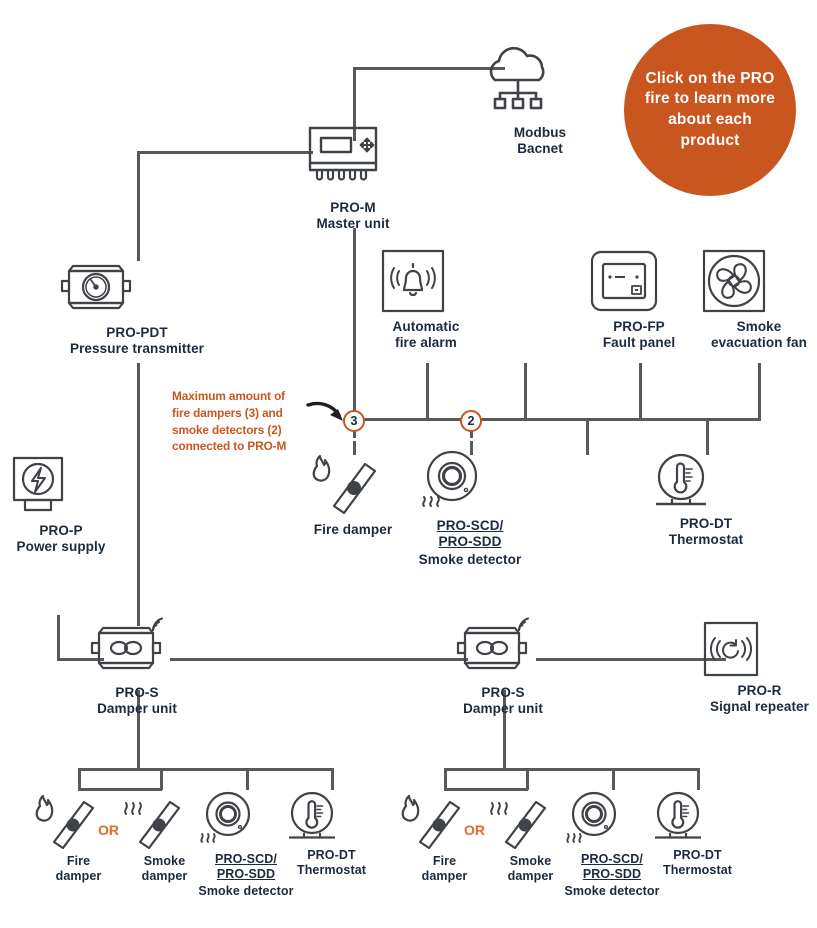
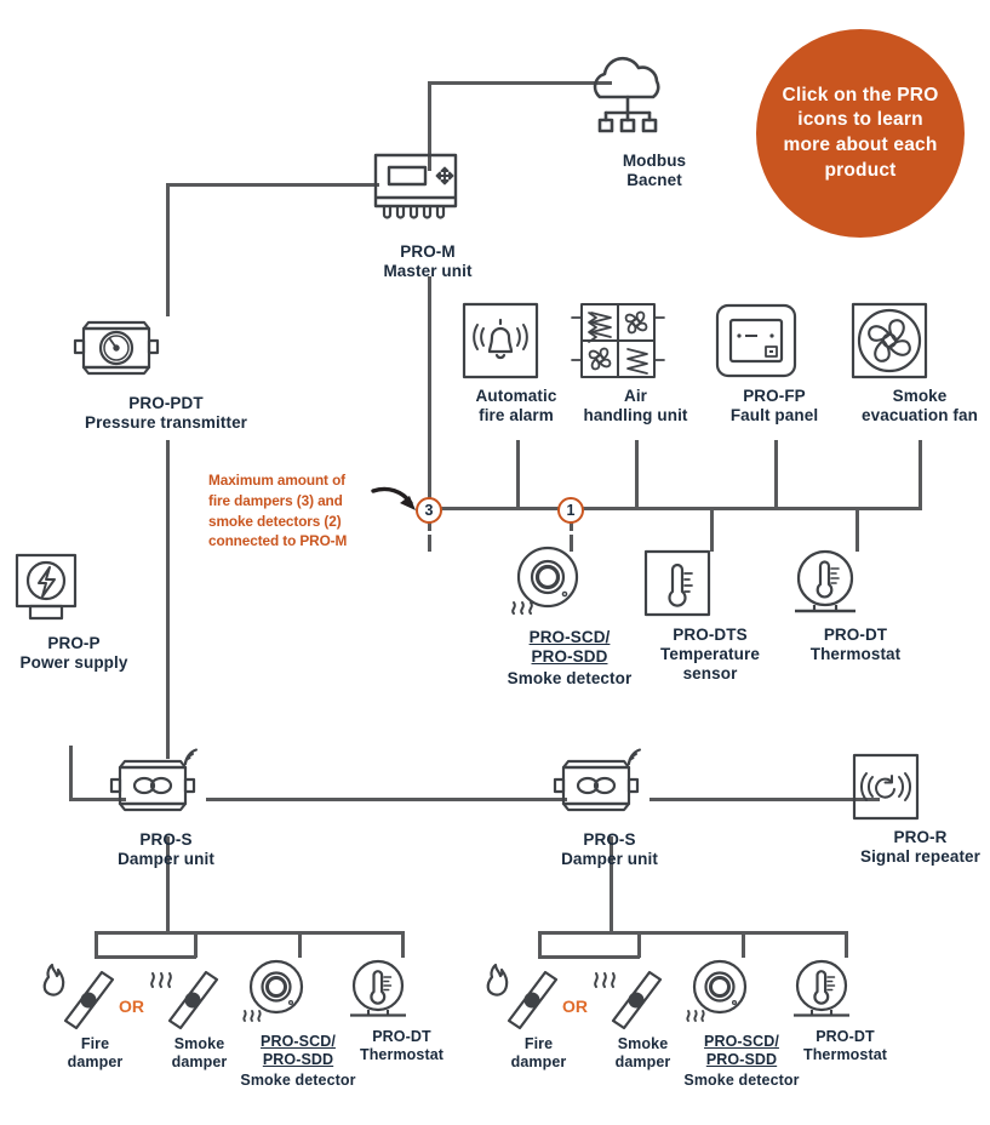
- Click on the PRO fire to learn more about each product
+ Click on the PRO icons to learn more about each product
  Modbus
  Bacnet
  PRO-M
  Master unit
  PRO-PDT
  Pressure transmitter
  Automatic
  fire alarm
+ Air
+ handling unit
  PRO-FP
  Fault panel
  Smoke
  evacuation fan
  Maximum amount of
  fire dampers (3) and
  smoke detectors (2)
  connected to PRO-M
  3
- 2
+ 1
- Fire damper
  PRO-SCD/
  PRO-SDD
  Smoke detector
+ PRO-DTS
+ Temperature
+ sensor
  PRO-DT
  Thermostat
  PRO-P
  Power supply
  PRO-S
  Damper unit
  PRO-S
  Damper unit
  PRO-R
  Signal repeater
  Fire
  damper
  OR
  Smoke
  damper
  PRO-SCD/
  PRO-SDD
  Smoke detector
  PRO-DT
  Thermostat
  Fire
  damper
  OR
  Smoke
  damper
  PRO-SCD/
  PRO-SDD
  Smoke detector
  PRO-DT
  Thermostat
